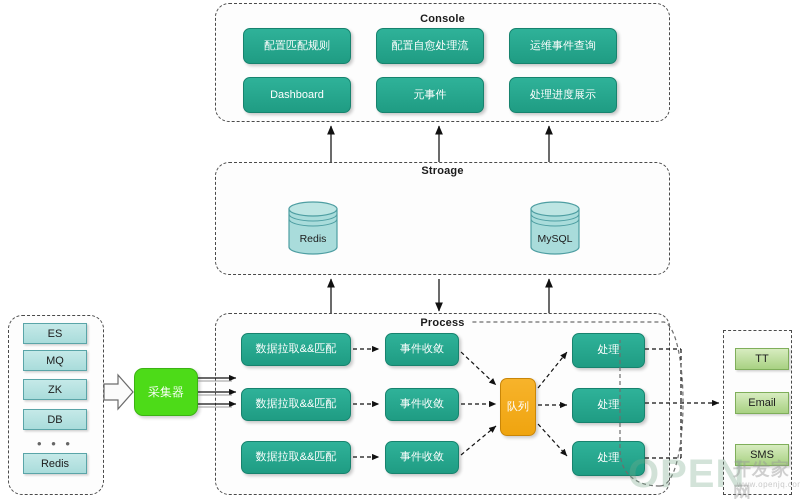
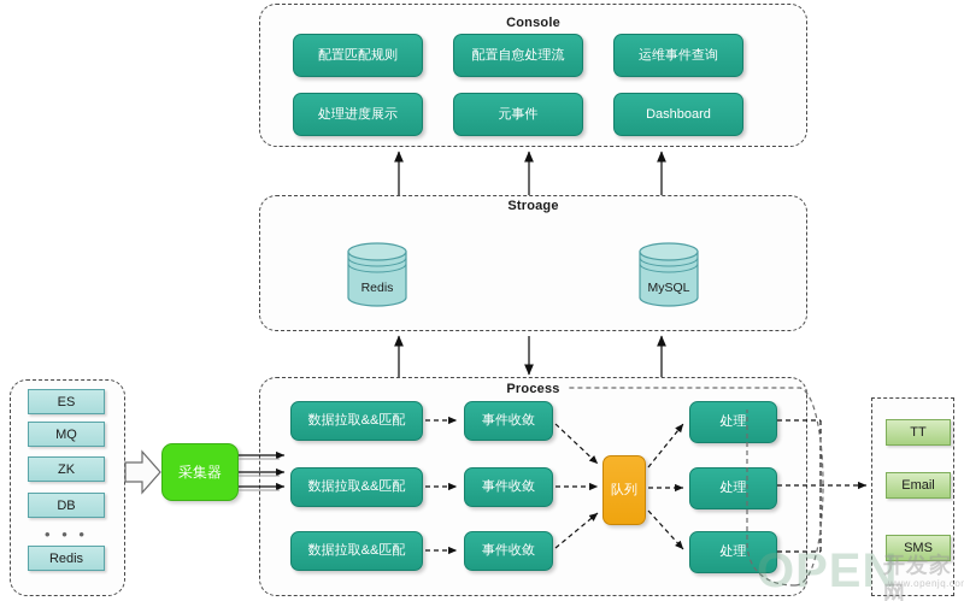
  Console
  配置匹配规则
  配置自愈处理流
  运维事件查询
- Dashboard
+ 处理进度展示
  元事件
- 处理进度展示
+ Dashboard
  Stroage
  Redis
  MySQL
  Process
  数据拉取&&匹配
  数据拉取&&匹配
  数据拉取&&匹配
  事件收敛
  事件收敛
  事件收敛
  队列
  处理
  处理
  处理
  ES
  MQ
  ZK
  DB
  • • •
  Redis
  采集器
  TT
  Email
  SMS
  OPEN
  开发家网
  www.openjq.co
